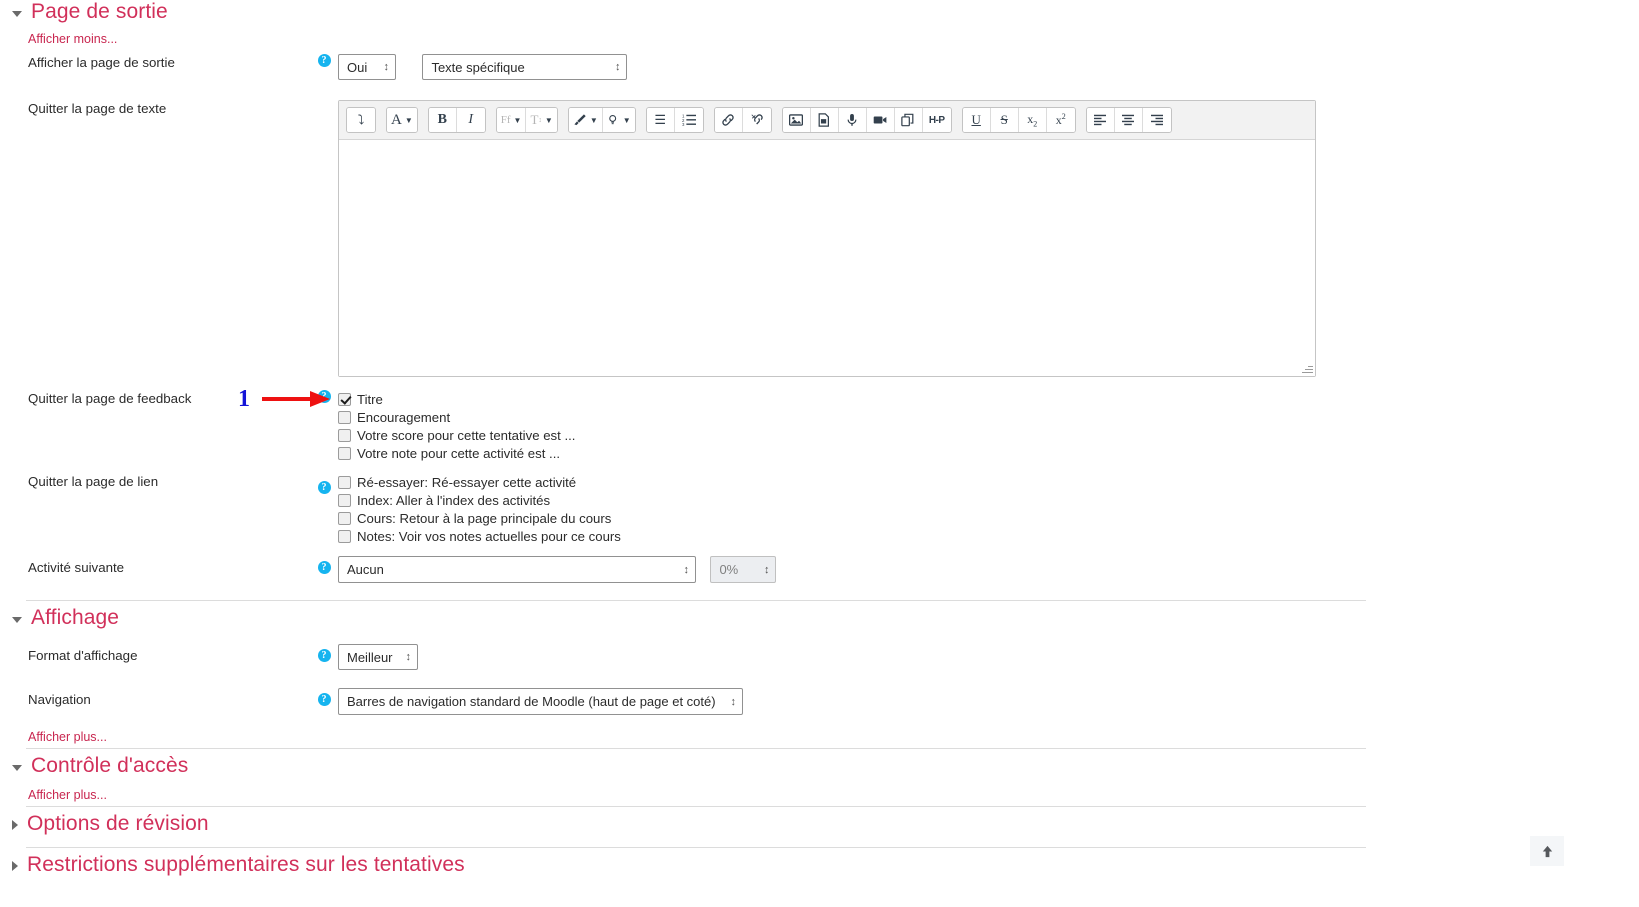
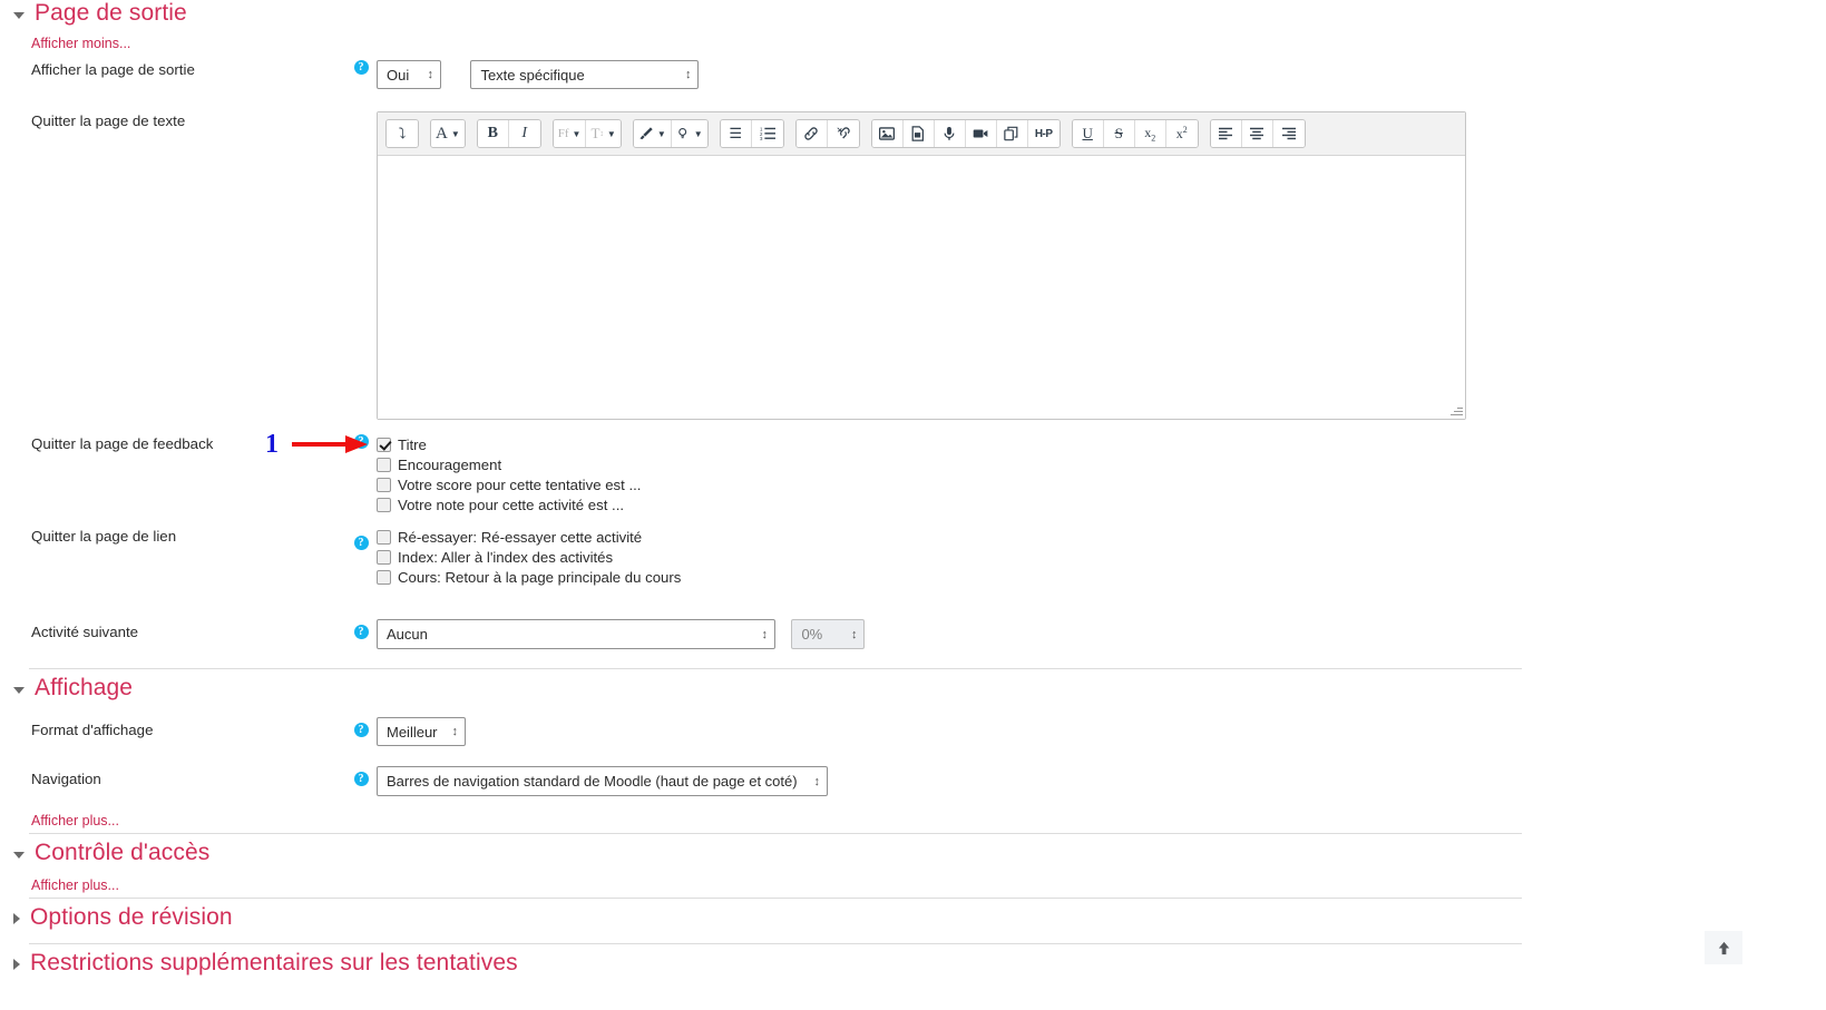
  Page de sortie
  Afficher moins...
  Afficher la page de sortie
  ?
  Oui Texte spécifique
  Quitter la page de texte
  ⤵
  A
  ▼
  B
  I
  Ff
  ▼
  T
  ↕
  ▼
  ▼
  ▼
  ☰
  H-P
  U
  S
  x2
  x2
  Quitter la page de feedback
  ?
  Titre
  Encouragement
  Votre score pour cette tentative est ...
  Votre note pour cette activité est ...
  1
  Quitter la page de lien
  ?
  Ré-essayer: Ré-essayer cette activité
  Index: Aller à l'index des activités
  Cours: Retour à la page principale du cours
- Notes: Voir vos notes actuelles pour ce cours
  Activité suivante
  ?
  Aucun 0%
  Affichage
  Format d'affichage
  ?
  Meilleur
  Navigation
  ?
  Barres de navigation standard de Moodle (haut de page et coté)
  Afficher plus...
  Contrôle d'accès
  Afficher plus...
  Options de révision
  Restrictions supplémentaires sur les tentatives
